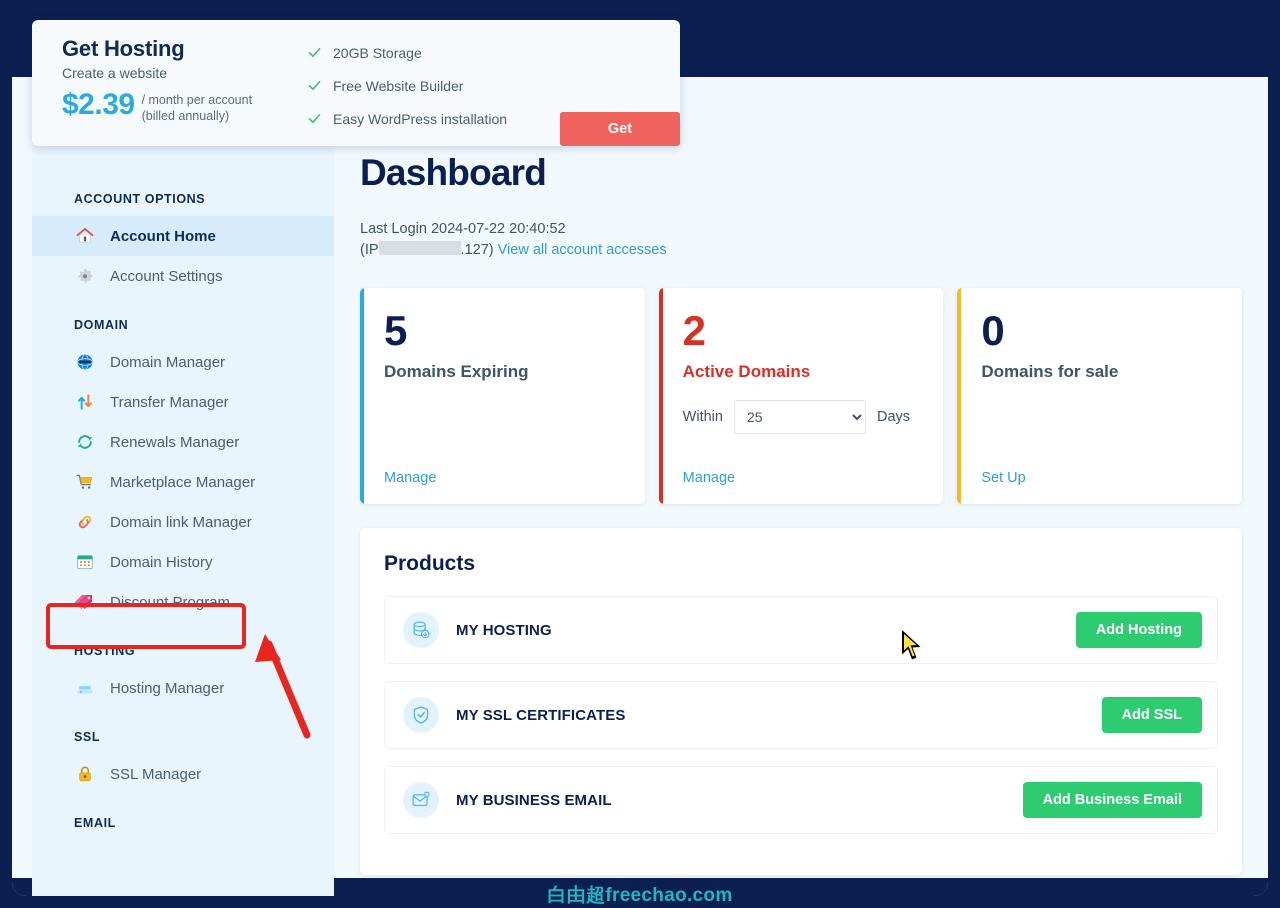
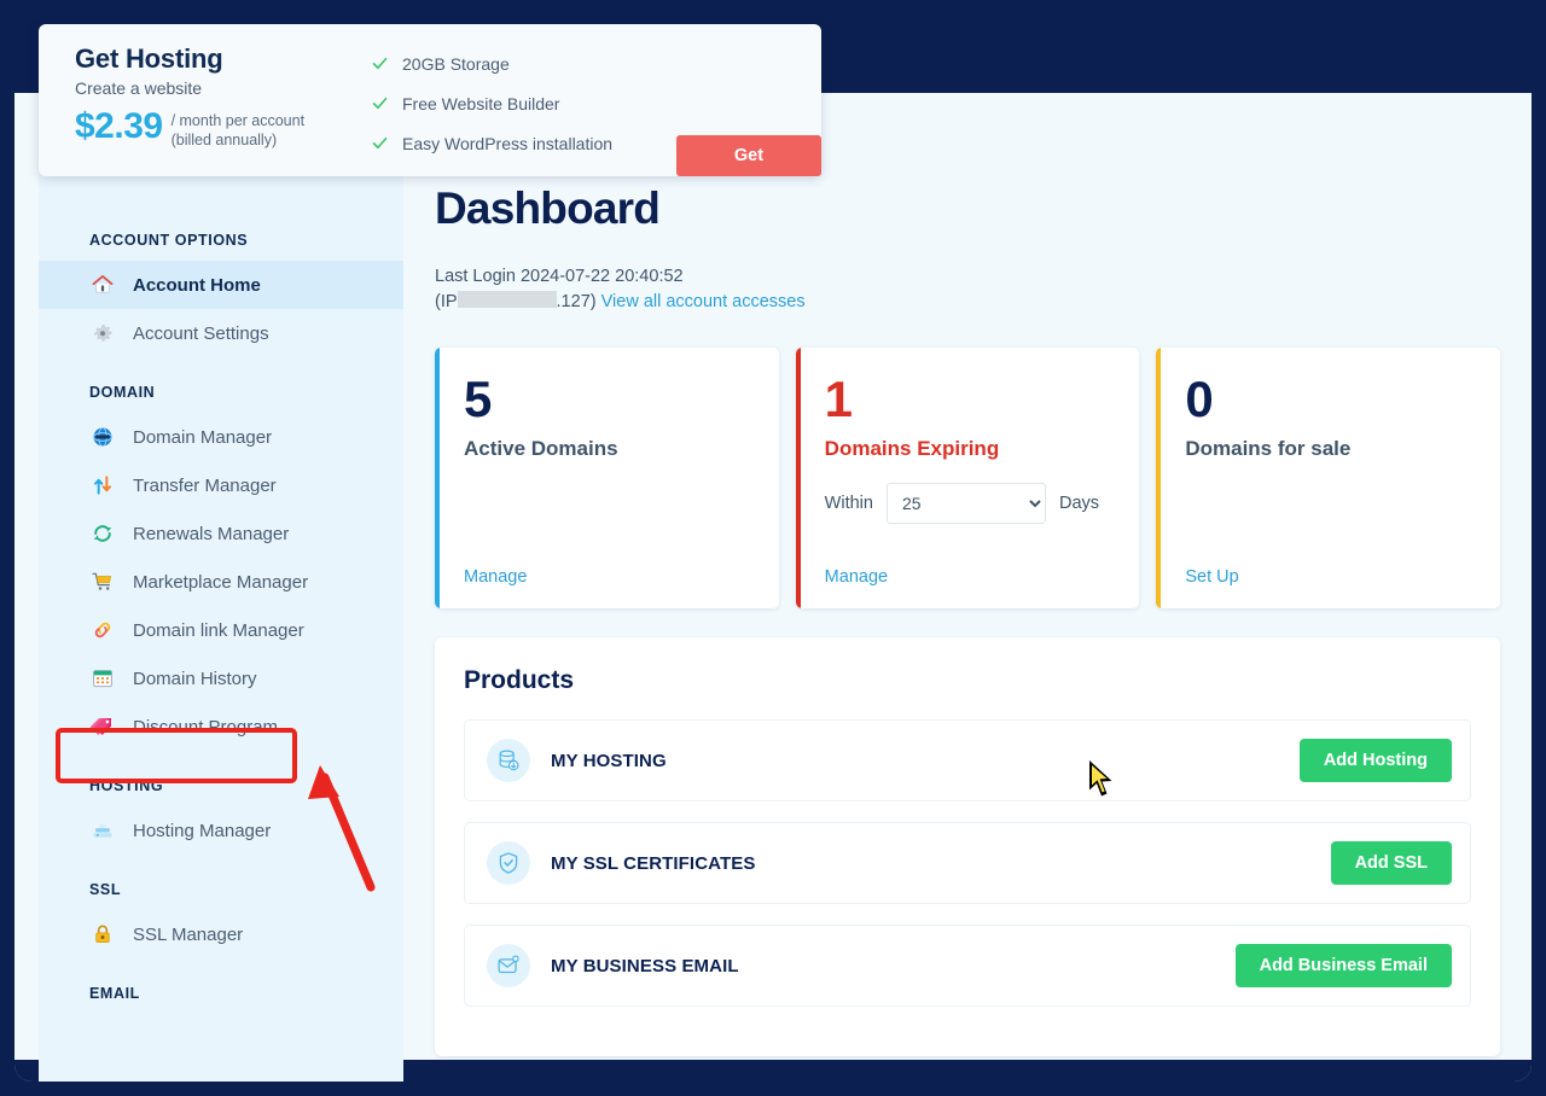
  ACCOUNT OPTIONS
  Account Home
  Account Settings
  DOMAIN
  Domain Manager
  Transfer Manager
  Renewals Manager
  Marketplace Manager
  Domain link Manager
  Domain History
  Discount Program
  HOSTING
  Hosting Manager
  SSL
  SSL Manager
  EMAIL
  Dashboard
  Last Login 2024-07-22 20:40:52
  (IP .127) View all account accesses
  5
- Domains Expiring
+ Active Domains
  Manage
- 2
+ 1
- Active Domains
+ Domains Expiring
  Within
  25
  Days
  Manage
  0
  Domains for sale
  Set Up
  Products
  MY HOSTING
  Add Hosting
  MY SSL CERTIFICATES
  Add SSL
  MY BUSINESS EMAIL
  Add Business Email
  Get Hosting
  Create a website
  $2.39
  / month per account
  (billed annually)
  20GB Storage
  Free Website Builder
  Easy WordPress installation
  Get
- 白由超freechao.com
